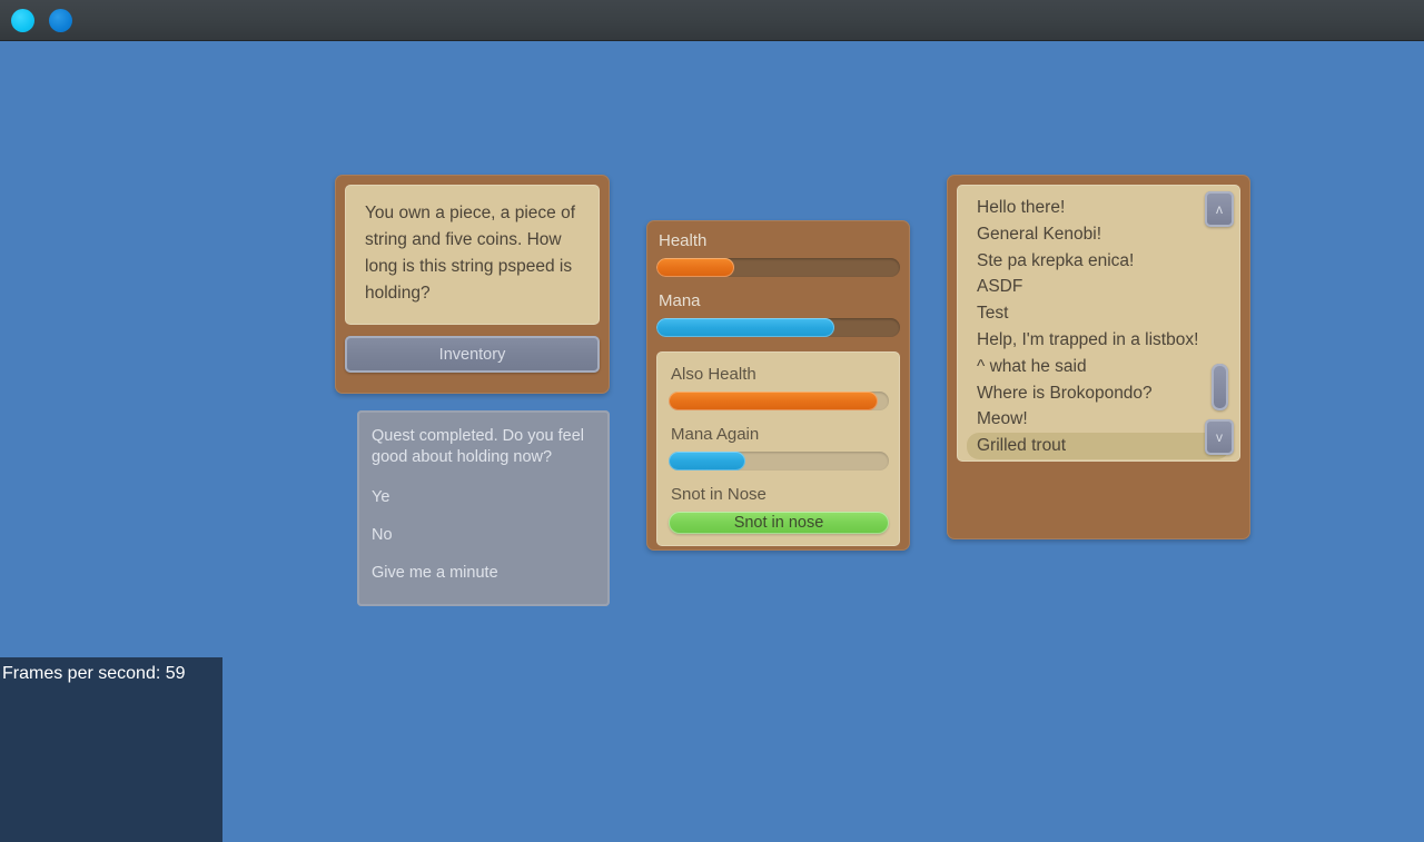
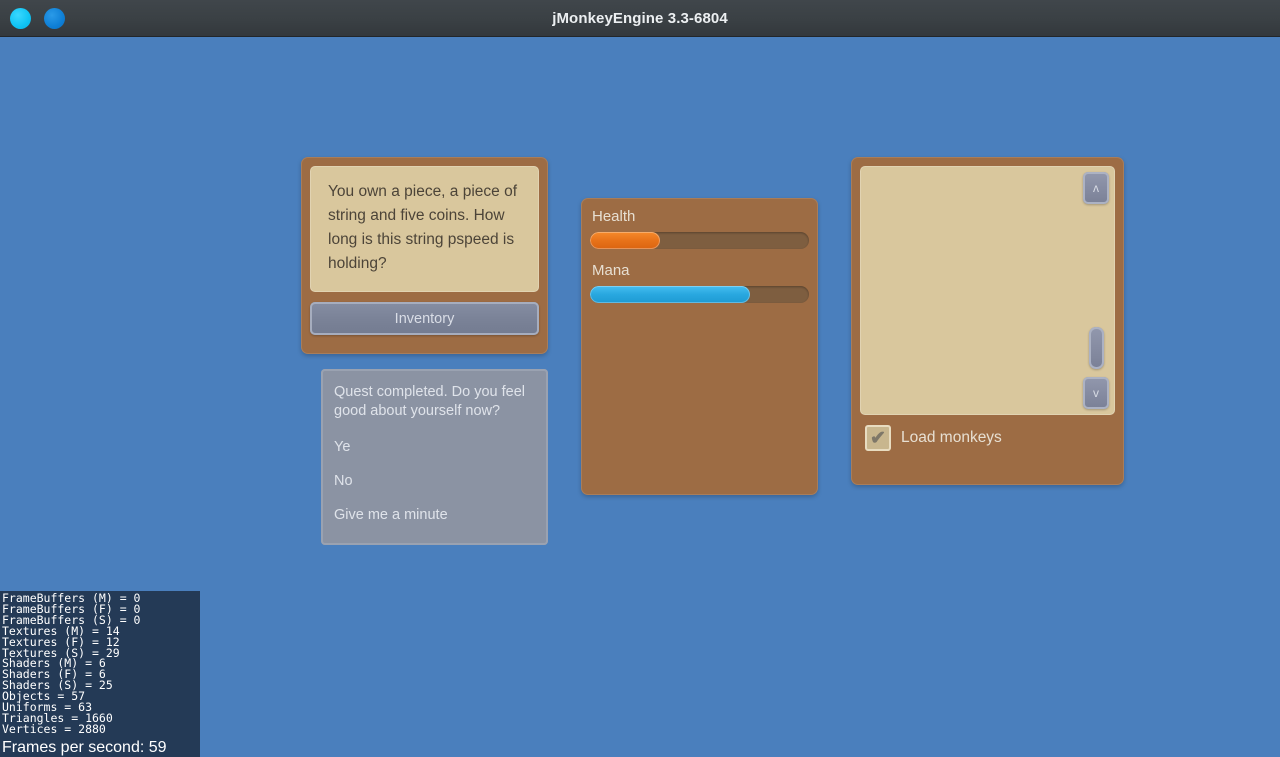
+ jMonkeyEngine 3.3-6804
  You own a piece, a piece of string and five coins. How long is this string pspeed is holding?
  Inventory
- Quest completed. Do you feel good about holding now?
+ Quest completed. Do you feel good about yourself now?
  Ye
  No
  Give me a minute
  Health
  Mana
- Also Health
- Mana Again
- Snot in Nose
- Snot in nose
- Hello there!
- General Kenobi!
- Ste pa krepka enica!
- ASDF
- Test
- Help, I'm trapped in a listbox!
- ^ what he said
- Where is Brokopondo?
- Meow!
- Grilled trout
  ʌ
  v
+ ✔
+ Load monkeys
+ FrameBuffers (M) = 0
+ FrameBuffers (F) = 0
+ FrameBuffers (S) = 0
+ Textures (M) = 14
+ Textures (F) = 12
+ Textures (S) = 29
+ Shaders (M) = 6
+ Shaders (F) = 6
+ Shaders (S) = 25
+ Objects = 57
+ Uniforms = 63
+ Triangles = 1660
+ Vertices = 2880
  Frames per second: 59
